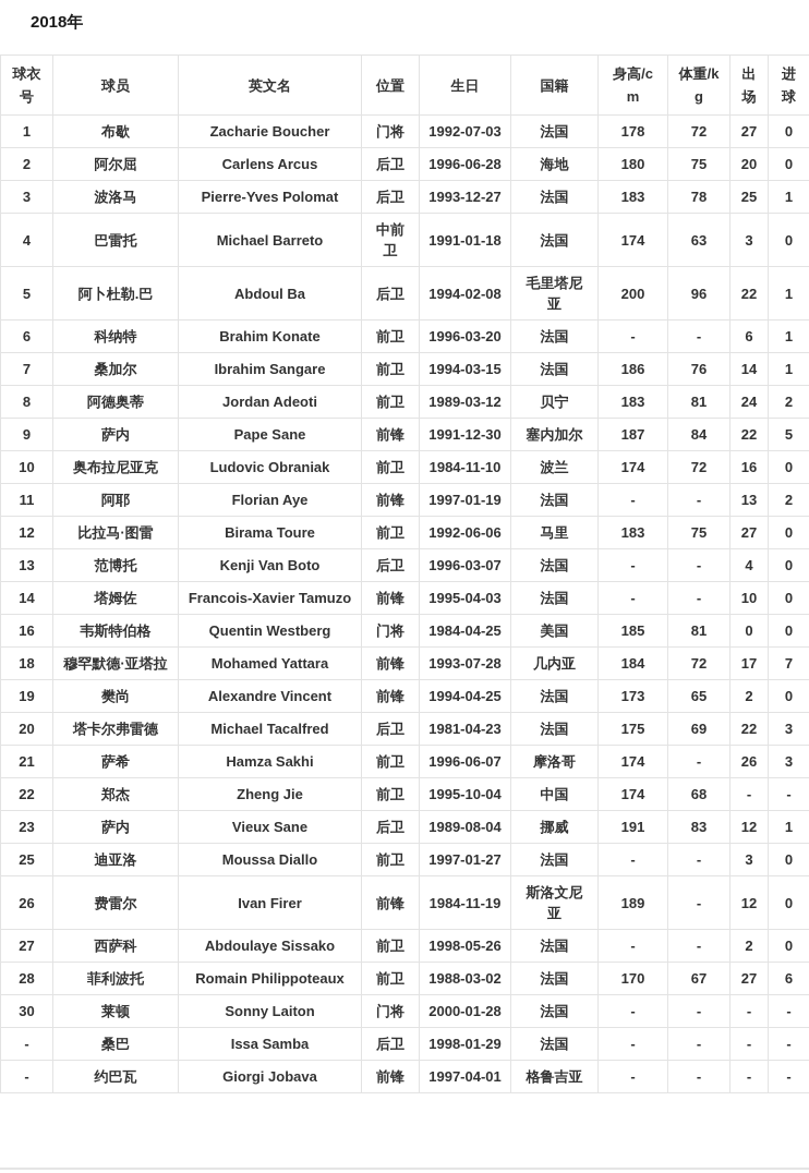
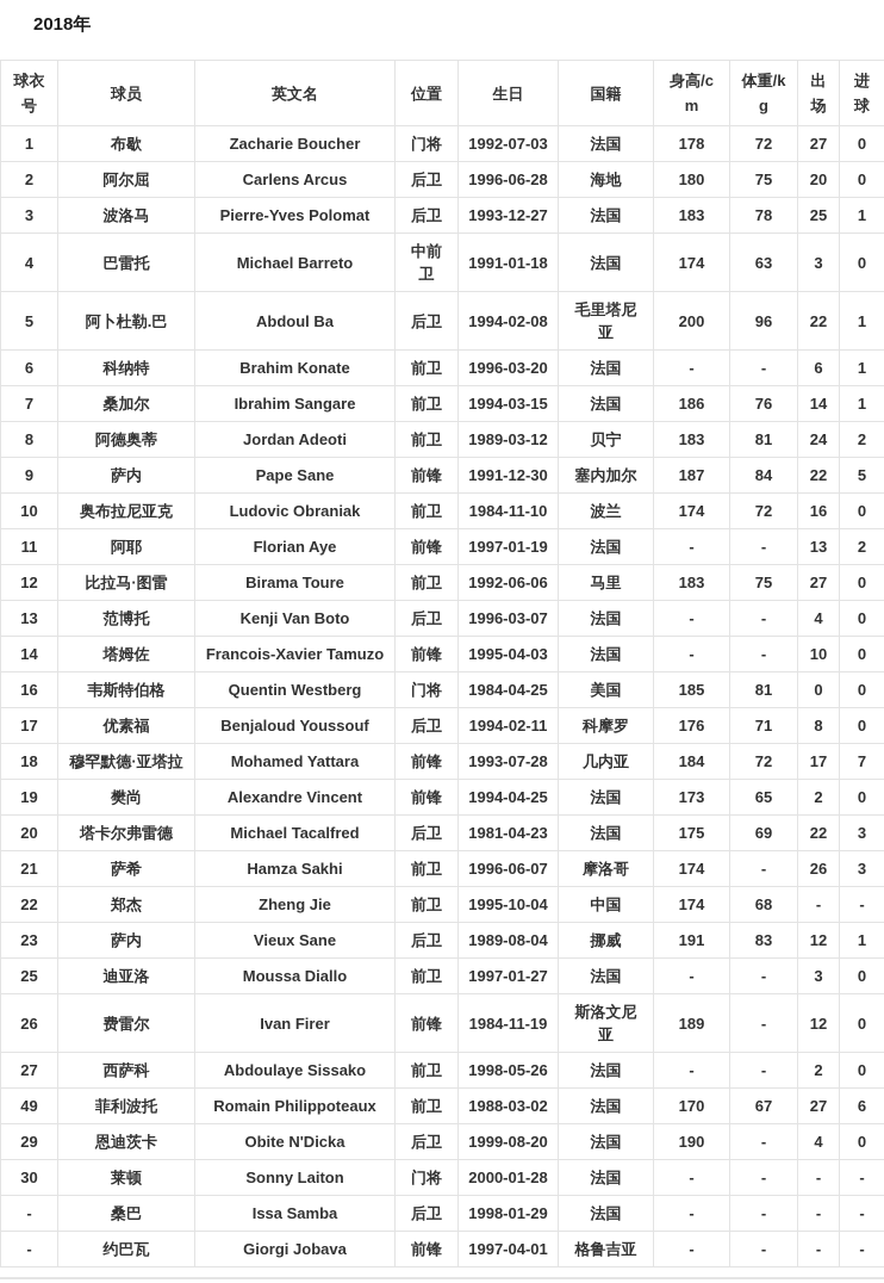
  2018年
  球衣号	球员	英文名	位置	生日	国籍	身高/cm	体重/kg	出场	进球
  1	布歇	Zacharie Boucher	门将	1992-07-03	法国	178	72	27	0
  2	阿尔屈	Carlens Arcus	后卫	1996-06-28	海地	180	75	20	0
  3	波洛马	Pierre-Yves Polomat	后卫	1993-12-27	法国	183	78	25	1
  4	巴雷托	Michael Barreto	中前卫	1991-01-18	法国	174	63	3	0
  5	阿卜杜勒.巴	Abdoul Ba	后卫	1994-02-08	毛里塔尼亚	200	96	22	1
  6	科纳特	Brahim Konate	前卫	1996-03-20	法国	-	-	6	1
  7	桑加尔	Ibrahim Sangare	前卫	1994-03-15	法国	186	76	14	1
  8	阿德奥蒂	Jordan Adeoti	前卫	1989-03-12	贝宁	183	81	24	2
  9	萨内	Pape Sane	前锋	1991-12-30	塞内加尔	187	84	22	5
  10	奥布拉尼亚克	Ludovic Obraniak	前卫	1984-11-10	波兰	174	72	16	0
  11	阿耶	Florian Aye	前锋	1997-01-19	法国	-	-	13	2
  12	比拉马·图雷	Birama Toure	前卫	1992-06-06	马里	183	75	27	0
  13	范博托	Kenji Van Boto	后卫	1996-03-07	法国	-	-	4	0
  14	塔姆佐	Francois-Xavier Tamuzo	前锋	1995-04-03	法国	-	-	10	0
  16	韦斯特伯格	Quentin Westberg	门将	1984-04-25	美国	185	81	0	0
+ 17	优素福	Benjaloud Youssouf	后卫	1994-02-11	科摩罗	176	71	8	0
  18	穆罕默德·亚塔拉	Mohamed Yattara	前锋	1993-07-28	几内亚	184	72	17	7
  19	樊尚	Alexandre Vincent	前锋	1994-04-25	法国	173	65	2	0
  20	塔卡尔弗雷德	Michael Tacalfred	后卫	1981-04-23	法国	175	69	22	3
  21	萨希	Hamza Sakhi	前卫	1996-06-07	摩洛哥	174	-	26	3
  22	郑杰	Zheng Jie	前卫	1995-10-04	中国	174	68	-	-
  23	萨内	Vieux Sane	后卫	1989-08-04	挪威	191	83	12	1
  25	迪亚洛	Moussa Diallo	前卫	1997-01-27	法国	-	-	3	0
  26	费雷尔	Ivan Firer	前锋	1984-11-19	斯洛文尼亚	189	-	12	0
  27	西萨科	Abdoulaye Sissako	前卫	1998-05-26	法国	-	-	2	0
- 28	菲利波托	Romain Philippoteaux	前卫	1988-03-02	法国	170	67	27	6
+ 49	菲利波托	Romain Philippoteaux	前卫	1988-03-02	法国	170	67	27	6
+ 29	恩迪茨卡	Obite N'Dicka	后卫	1999-08-20	法国	190	-	4	0
  30	莱顿	Sonny Laiton	门将	2000-01-28	法国	-	-	-	-
  -	桑巴	Issa Samba	后卫	1998-01-29	法国	-	-	-	-
  -	约巴瓦	Giorgi Jobava	前锋	1997-04-01	格鲁吉亚	-	-	-	-
